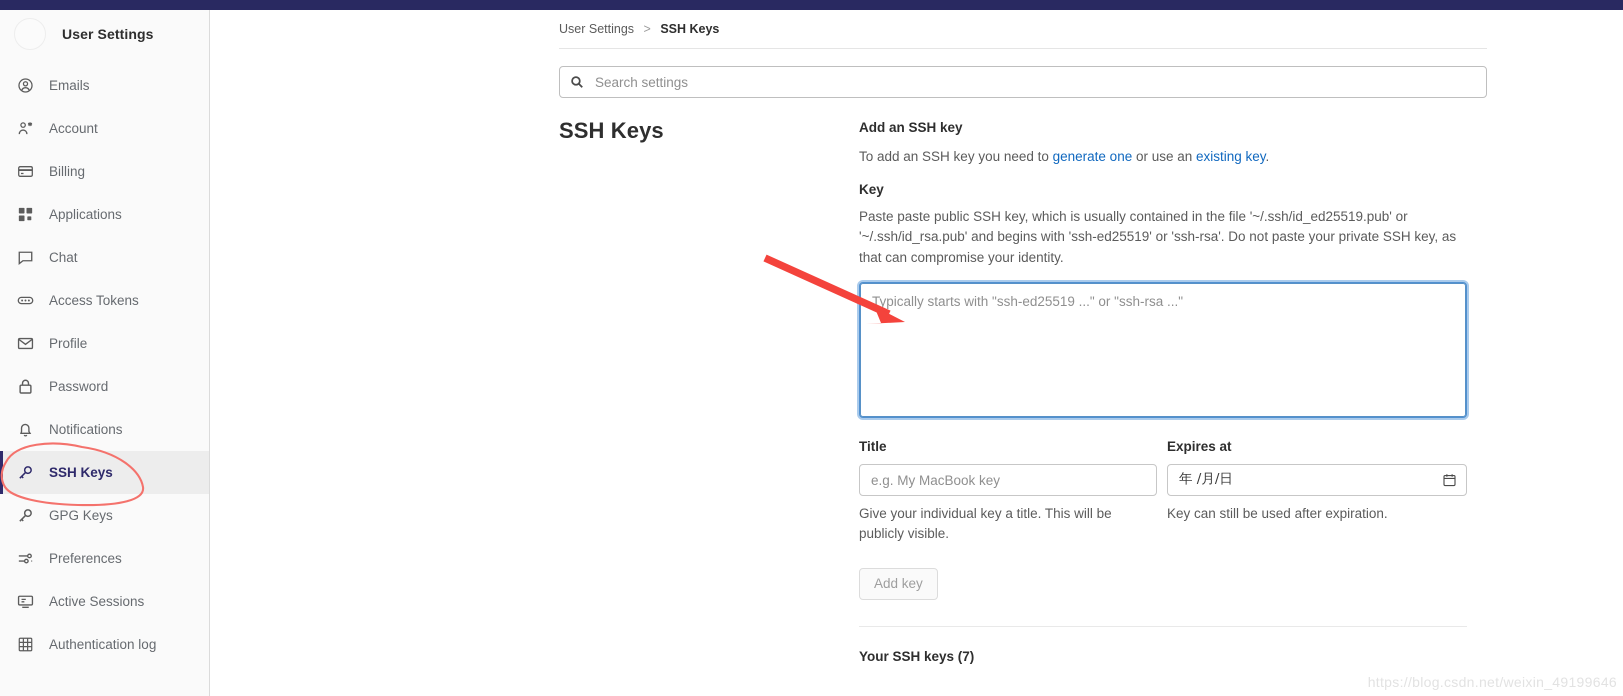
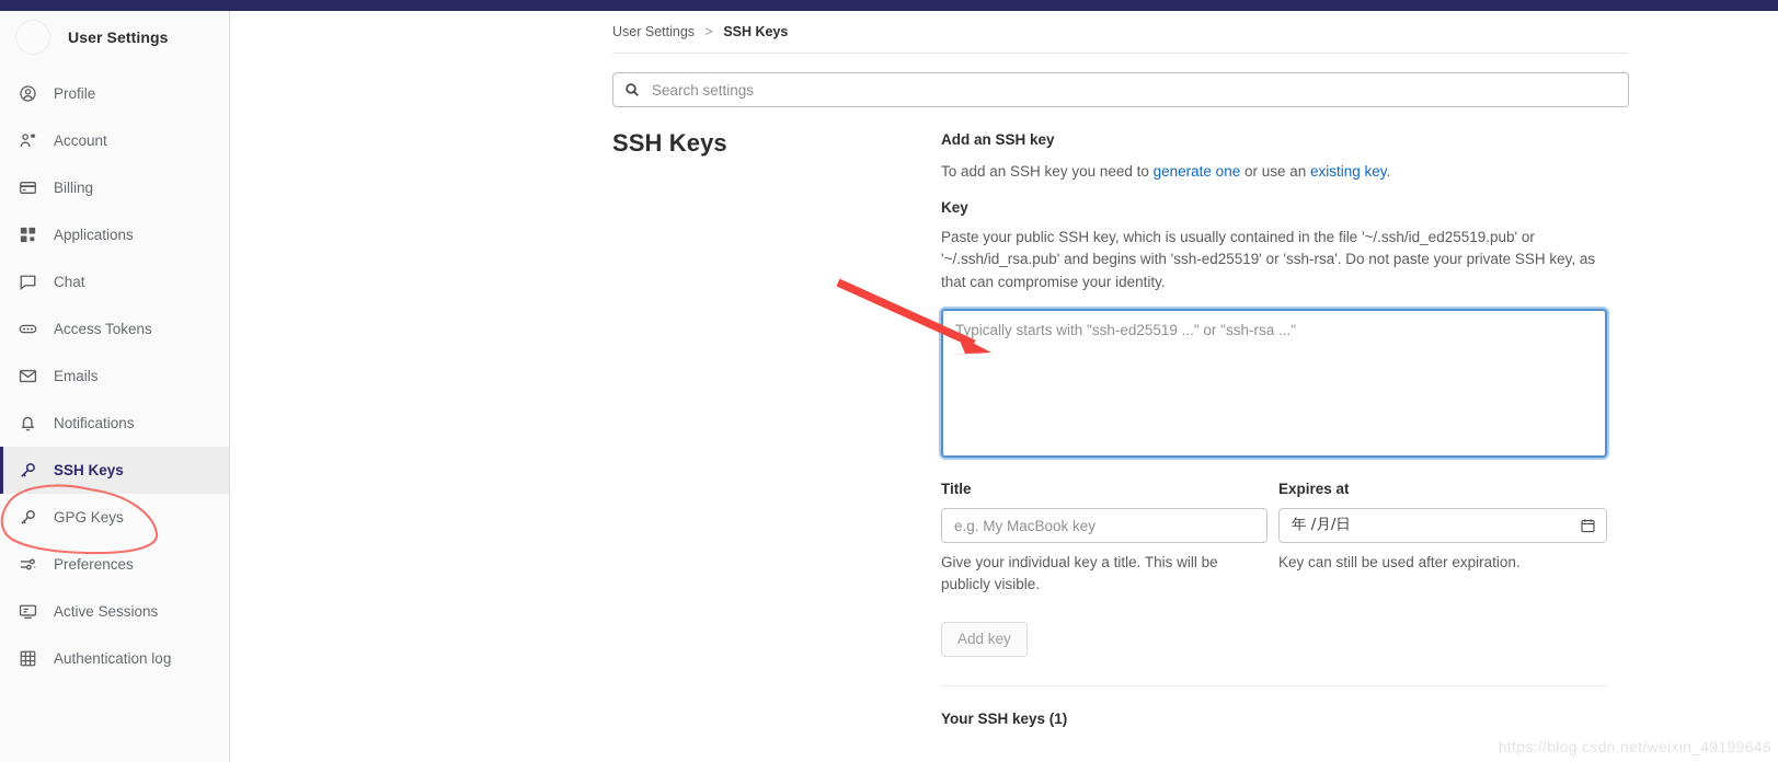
  User Settings
- Emails
+ Profile
  Account
  Billing
  Applications
  Chat
  Access Tokens
- Profile
+ Emails
- Password
  Notifications
  SSH Keys
  GPG Keys
  Preferences
  Active Sessions
  Authentication log
  User Settings > SSH Keys
  Search settings
  SSH Keys
  Add an SSH key
  To add an SSH key you need to generate one or use an existing key.
  Key
- Paste paste public SSH key, which is usually contained in the file '~/.ssh/id_ed25519.pub' or '~/.ssh/id_rsa.pub' and begins with 'ssh-ed25519' or 'ssh-rsa'. Do not paste your private SSH key, as that can compromise your identity.
+ Paste your public SSH key, which is usually contained in the file '~/.ssh/id_ed25519.pub' or '~/.ssh/id_rsa.pub' and begins with 'ssh-ed25519' or 'ssh-rsa'. Do not paste your private SSH key, as that can compromise your identity.
  Typically starts with "ssh-ed25519 ..." or "ssh-rsa ..."
  Title
  e.g. My MacBook key
  Give your individual key a title. This will be publicly visible.
  Expires at
  年 /月/日
  Key can still be used after expiration.
  Add key
- Your SSH keys (7)
+ Your SSH keys (1)
  https://blog.csdn.net/weixin_49199646
